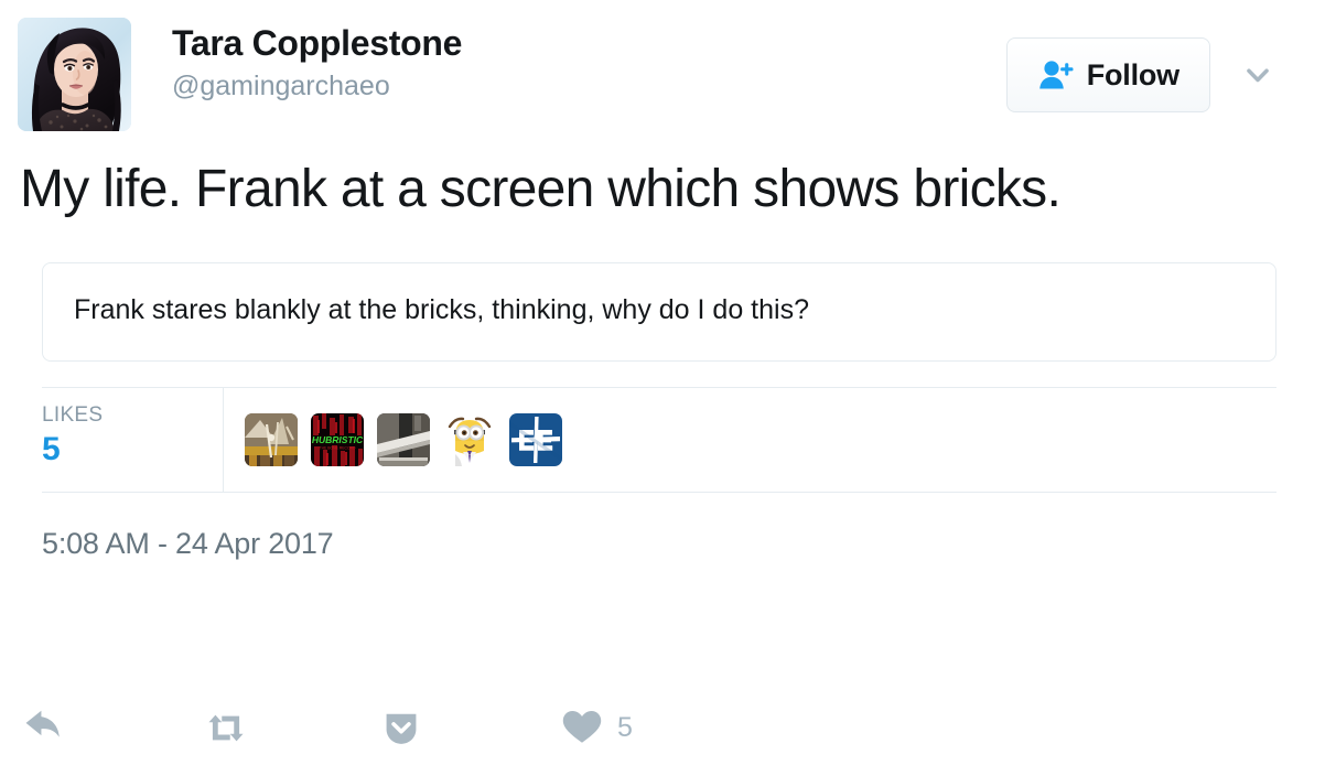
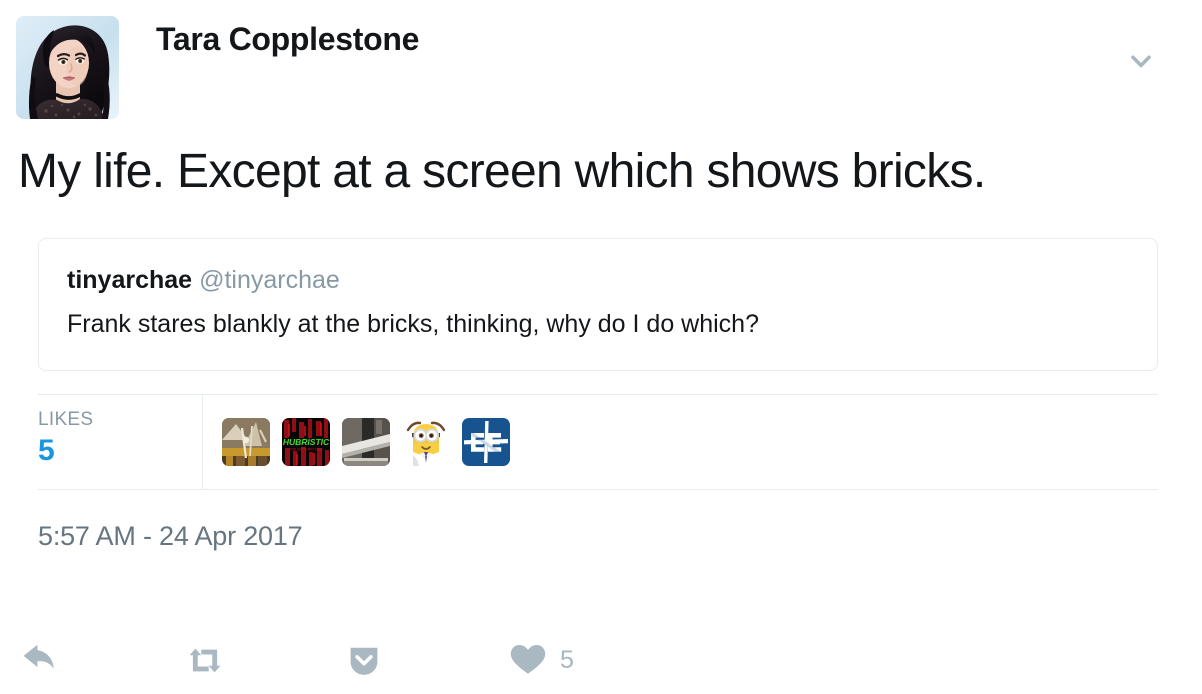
  Tara Copplestone
- @gamingarchaeo
- Follow
- My life. Frank at a screen which shows bricks.
+ My life. Except at a screen which shows bricks.
+ tinyarchae @tinyarchae
- Frank stares blankly at the bricks, thinking, why do I do this?
+ Frank stares blankly at the bricks, thinking, why do I do which?
  LIKES
  5
  HUBRISTIC
- 5:08 AM - 24 Apr 2017
+ 5:57 AM - 24 Apr 2017
  5
